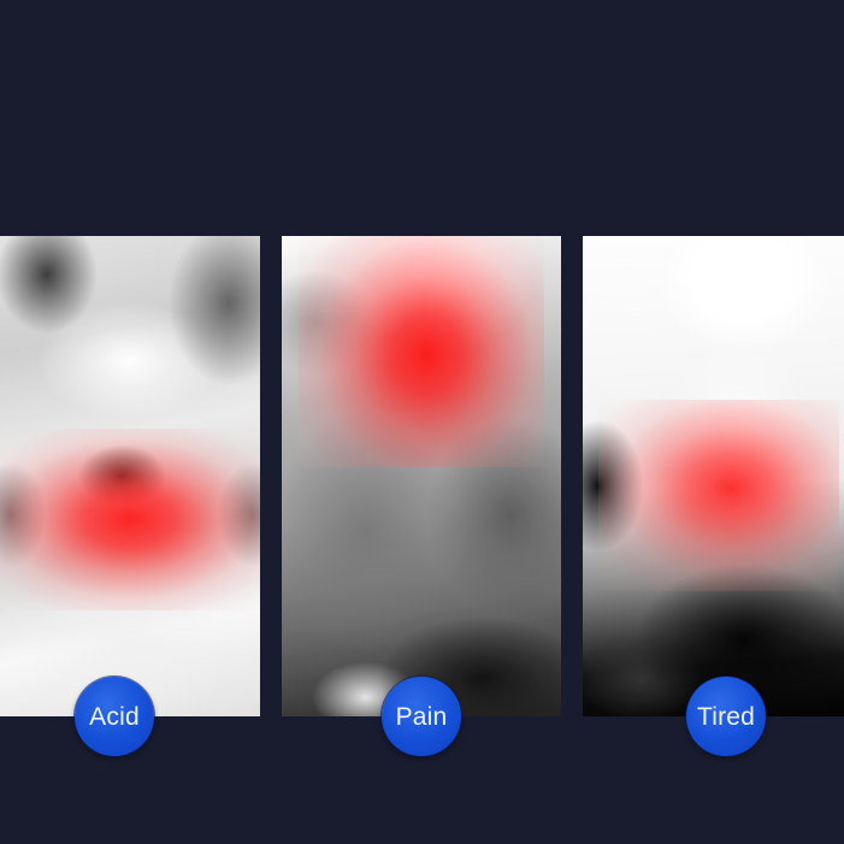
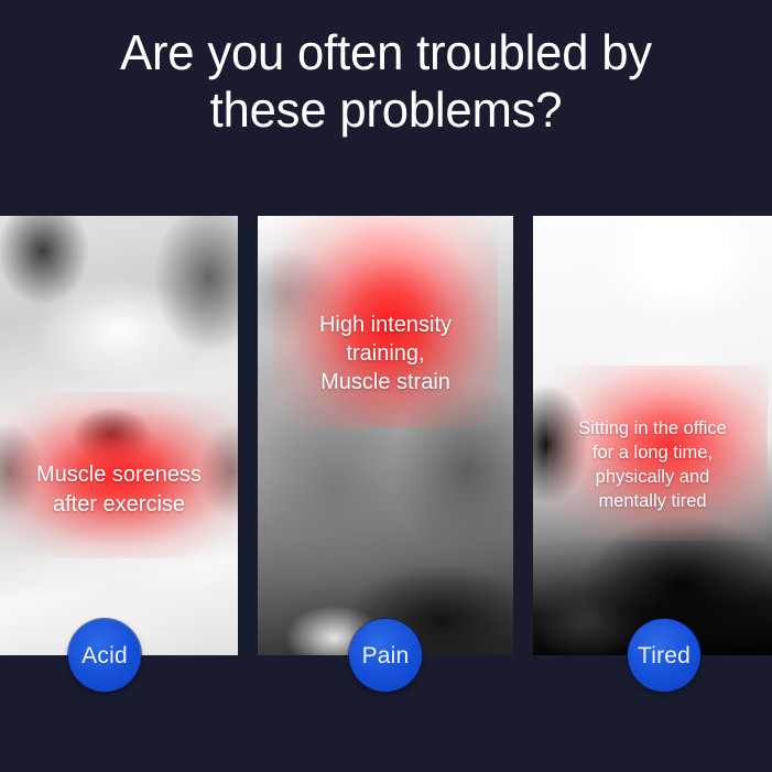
+ Are you often troubled by
+ these problems?
+ Muscle soreness
+ after exercise
+ High intensity
+ training,
+ Muscle strain
+ Sitting in the office
+ for a long time,
+ physically and
+ mentally tired
  Acid
  Pain
  Tired
